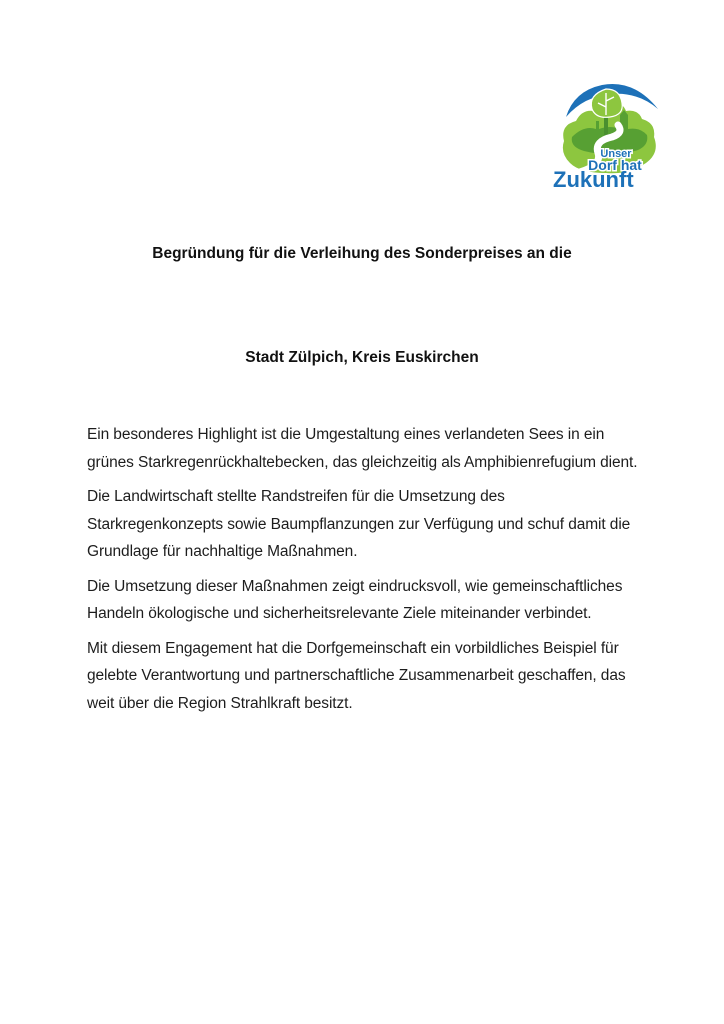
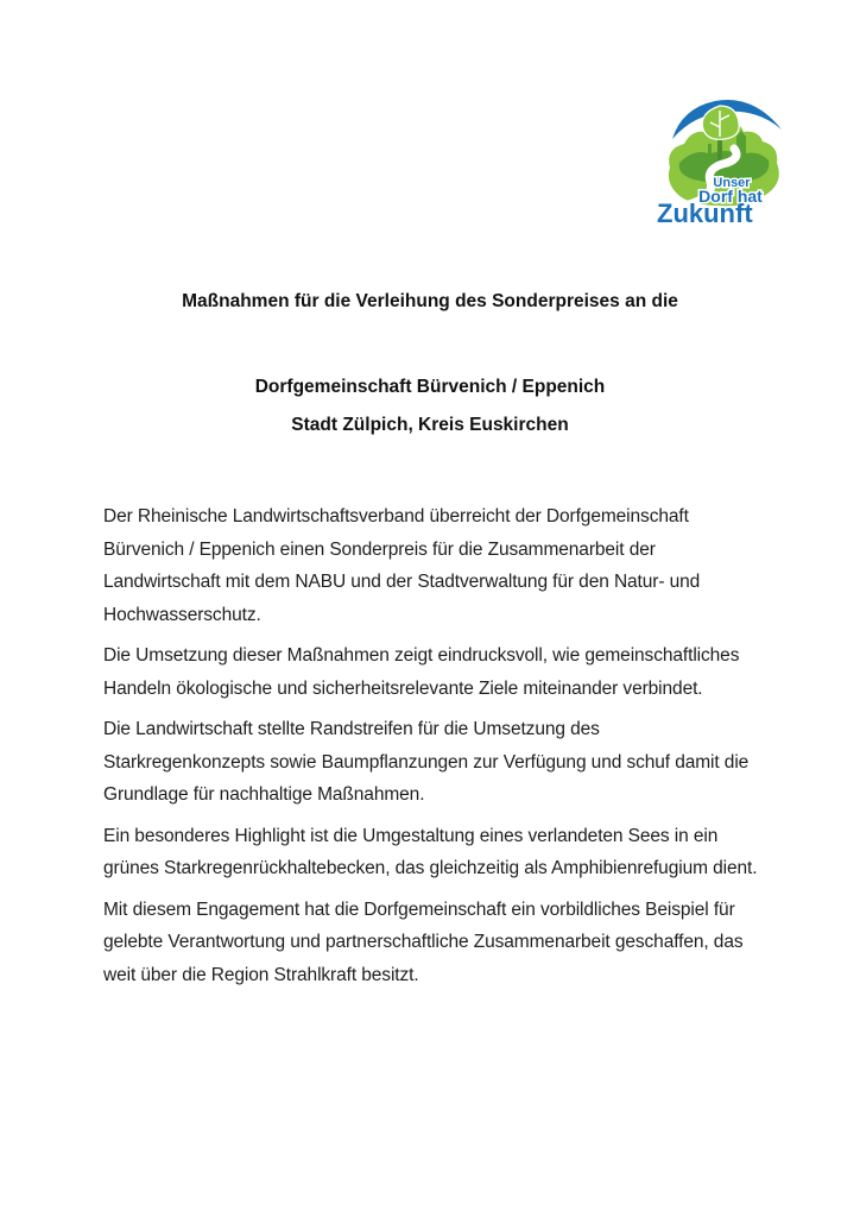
  Unser
  Dorf hat
  Zukunft
- Begründung für die Verleihung des Sonderpreises an die
+ Maßnahmen für die Verleihung des Sonderpreises an die
+ Dorfgemeinschaft Bürvenich / Eppenich
  Stadt Zülpich, Kreis Euskirchen
+ Der Rheinische Landwirtschaftsverband überreicht der Dorfgemeinschaft Bürvenich / Eppenich einen Sonderpreis für die Zusammenarbeit der Landwirtschaft mit dem NABU und der Stadtverwaltung für den Natur- und Hochwasserschutz.
- Ein besonderes Highlight ist die Umgestaltung eines verlandeten Sees in ein grünes Starkregenrückhaltebecken, das gleichzeitig als Amphibienrefugium dient.
+ Die Umsetzung dieser Maßnahmen zeigt eindrucksvoll, wie gemeinschaftliches Handeln ökologische und sicherheitsrelevante Ziele miteinander verbindet.
  Die Landwirtschaft stellte Randstreifen für die Umsetzung des Starkregenkonzepts sowie Baumpflanzungen zur Verfügung und schuf damit die Grundlage für nachhaltige Maßnahmen.
- Die Umsetzung dieser Maßnahmen zeigt eindrucksvoll, wie gemeinschaftliches Handeln ökologische und sicherheitsrelevante Ziele miteinander verbindet.
+ Ein besonderes Highlight ist die Umgestaltung eines verlandeten Sees in ein grünes Starkregenrückhaltebecken, das gleichzeitig als Amphibienrefugium dient.
  Mit diesem Engagement hat die Dorfgemeinschaft ein vorbildliches Beispiel für gelebte Verantwortung und partnerschaftliche Zusammenarbeit geschaffen, das weit über die Region Strahlkraft besitzt.
